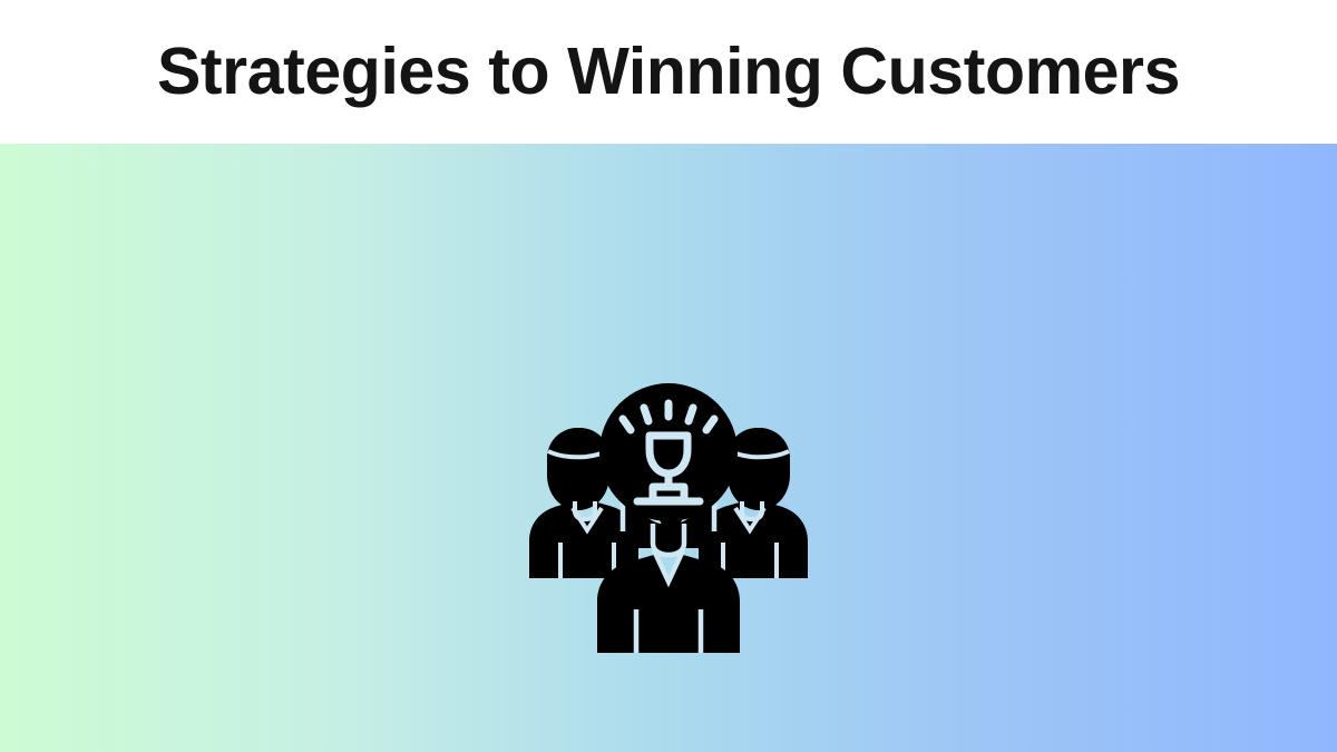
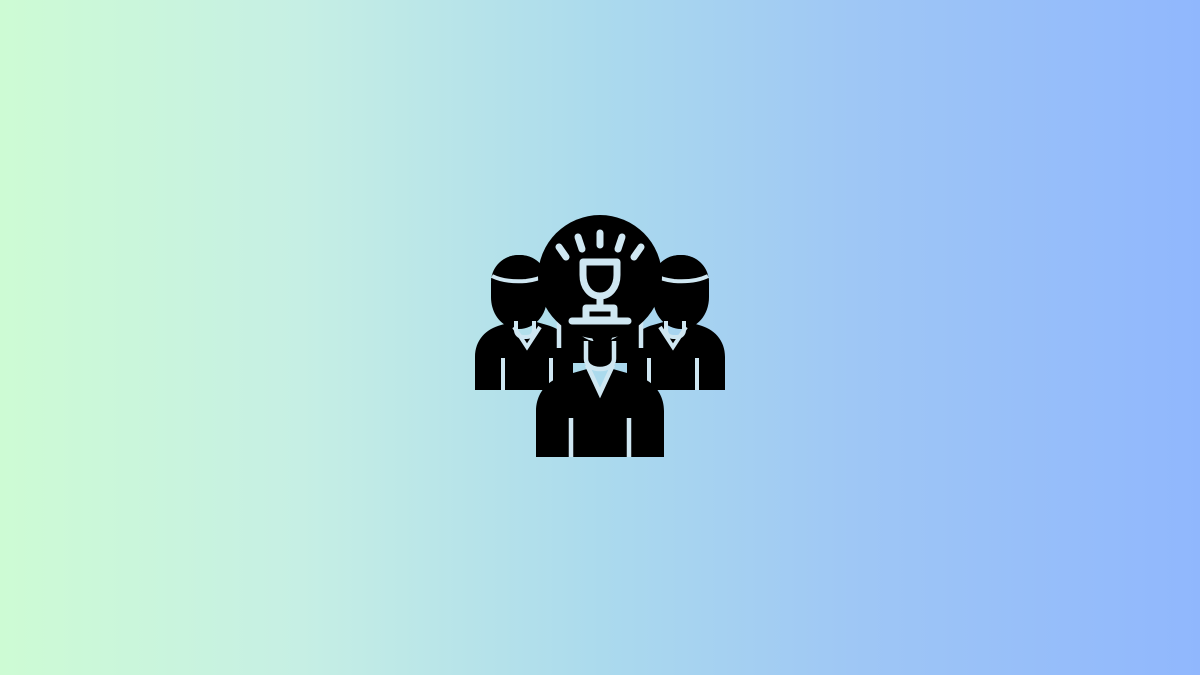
- Strategies to Winning Customers
